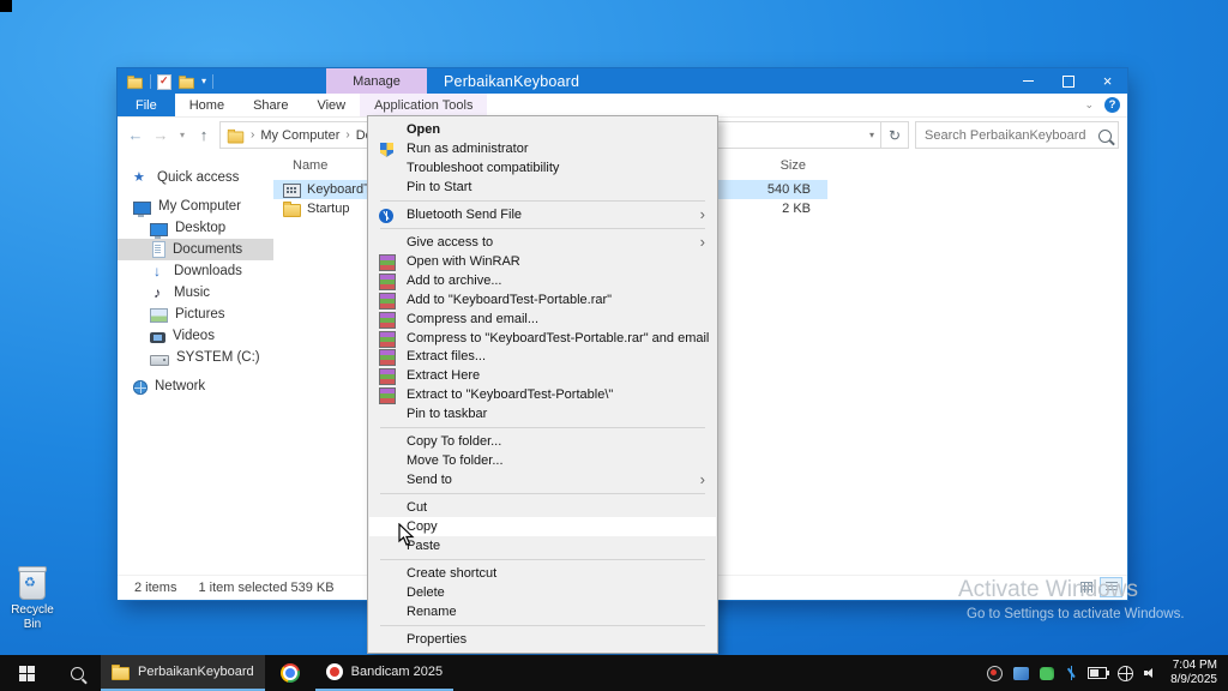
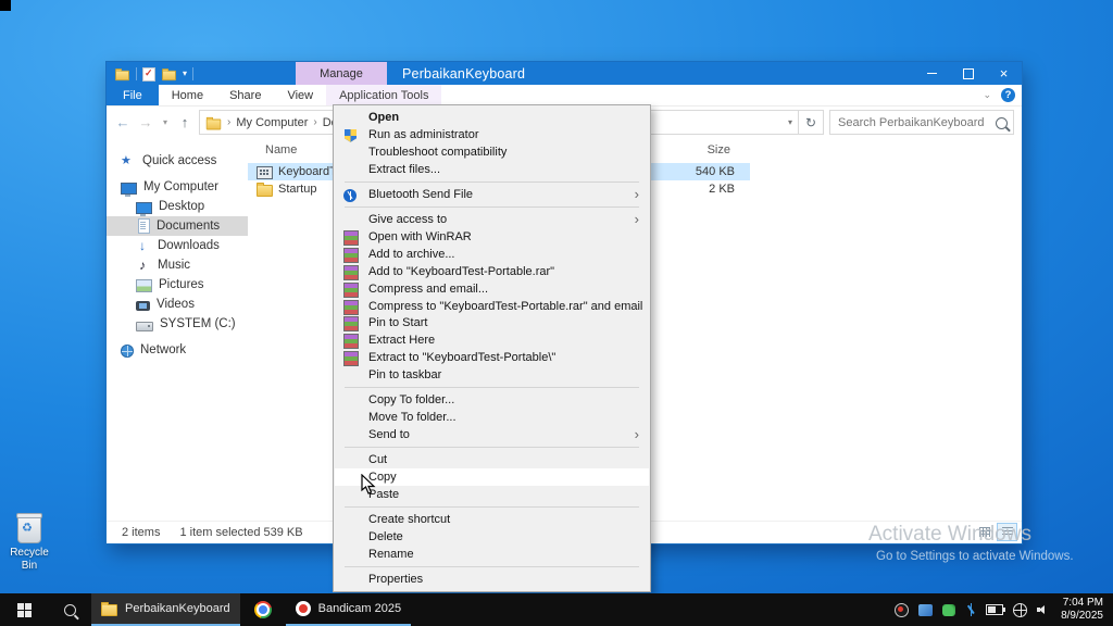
  Recycle
  Bin
  ▾
  Manage
  PerbaikanKeyboard
  File
  Home
  Share
  View
  Application Tools
  ⌄
  ←
  →
  ▾
  ↑
  ›
  My Computer
  ›
  ▾
  ↻
  Search PerbaikanKeyboard
  Quick access
  My Computer
  Desktop
  Documents
  Downloads
  Music
  Pictures
  Videos
  SYSTEM (C:)
  Network
  Name
  Size
  540 KB
  Startup
  2 KB
  2 items
  1 item selected 539 KB
  Activate Windows
  Go to Settings to activate Windows.
  Open
  Run as administrator
  Troubleshoot compatibility
- Pin to Start
+ Extract files...
  Bluetooth Send File
  ›
  Give access to
  ›
  Open with WinRAR
  Add to archive...
  Add to "KeyboardTest-Portable.rar"
  Compress and email...
  Compress to "KeyboardTest-Portable.rar" and email
- Extract files...
+ Pin to Start
  Extract Here
  Extract to "KeyboardTest-Portable\"
  Pin to taskbar
  Copy To folder...
  Move To folder...
  Send to
  ›
  Cut
  Copy
  Paste
  Create shortcut
  Delete
  Rename
  Properties
  PerbaikanKeyboard
  Bandicam 2025
  7:04 PM
  8/9/2025
